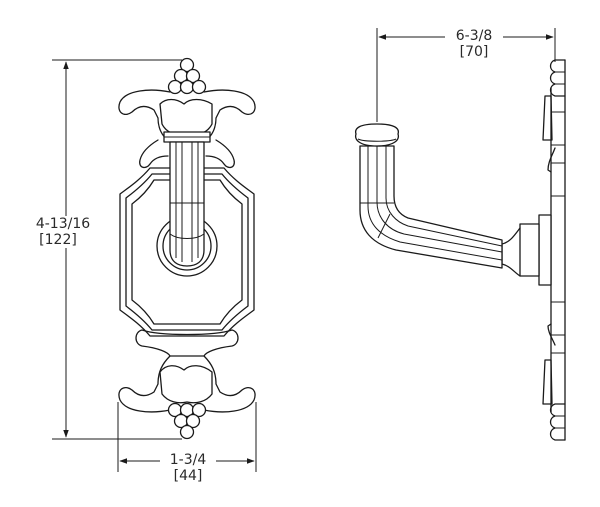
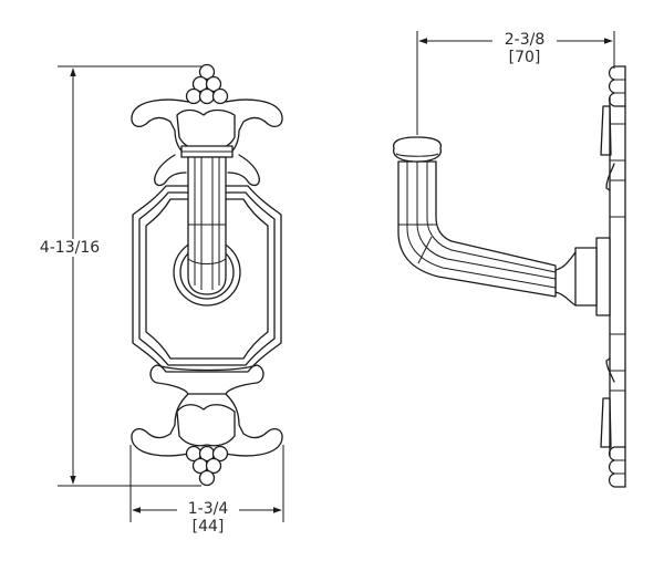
  4-13/16
- [122]
  1-3/4
  [44]
- 6-3/8
+ 2-3/8
  [70]
